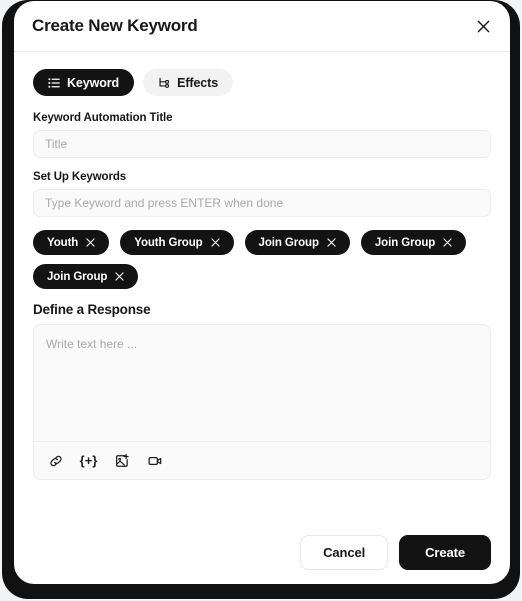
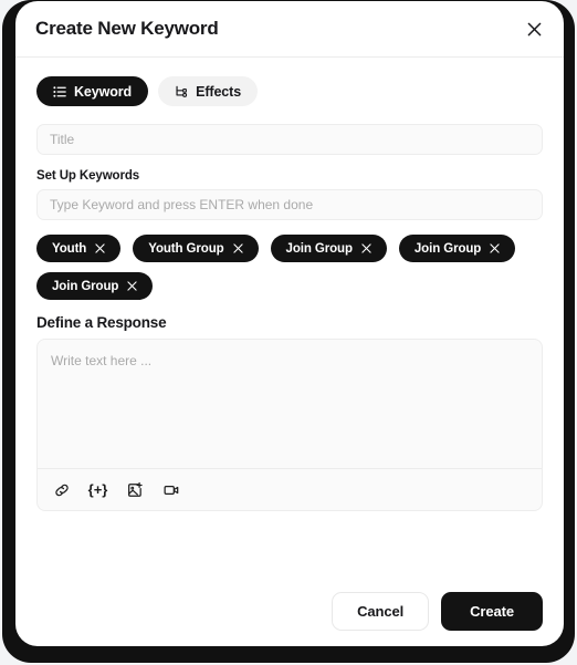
  Create New Keyword
  Keyword
  Effects
- Keyword Automation Title
  Title
  Set Up Keywords
  Type Keyword and press ENTER when done
  Youth
  Youth Group
  Join Group
  Join Group
  Join Group
  Define a Response
  Write text here ...
  {+}
  Cancel
  Create
